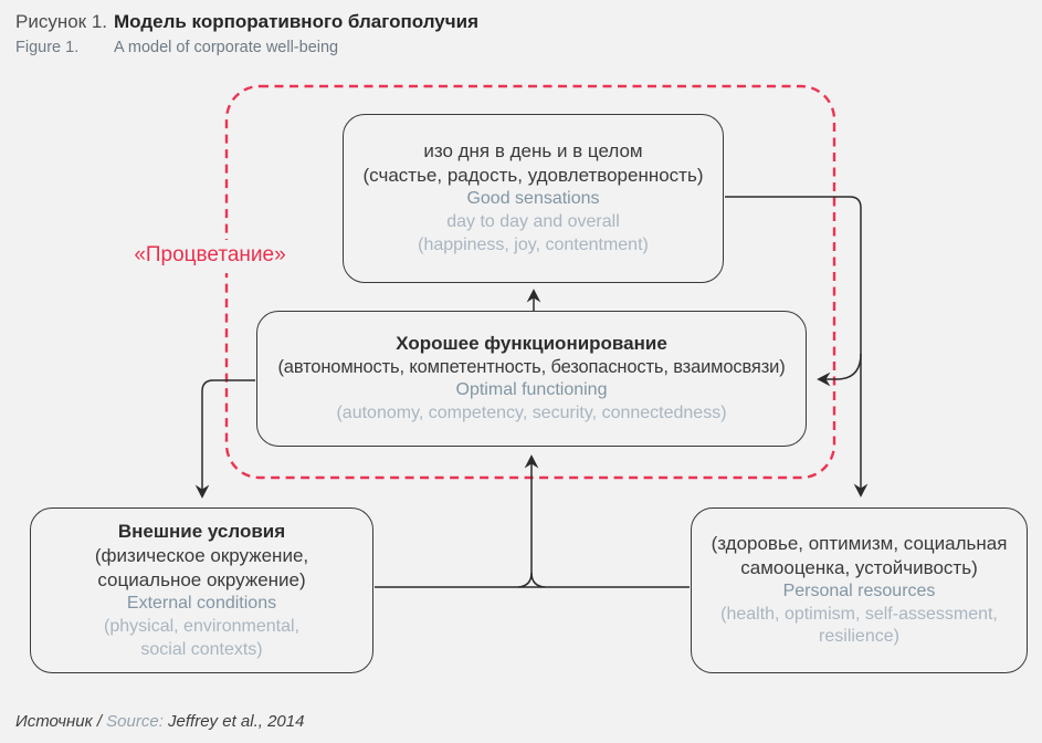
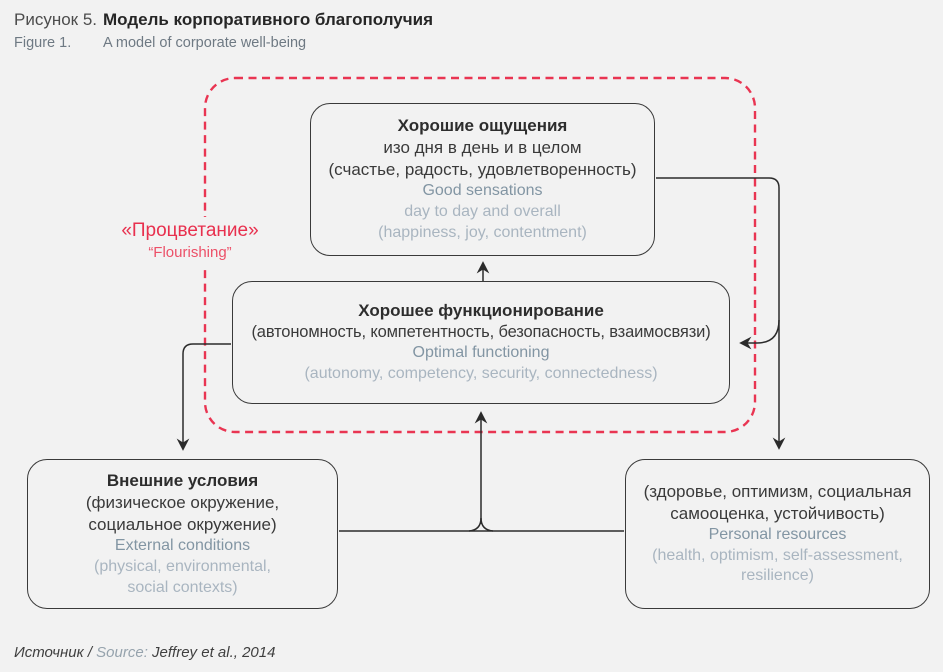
- Рисунок 1.
+ Рисунок 5.
  Модель корпоративного благополучия
  Figure 1.
  A model of corporate well-being
  «Процветание»
+ “Flourishing”
+ Хорошие ощущения
  изо дня в день и в целом
  (счастье, радость, удовлетворенность)
  Good sensations
  day to day and overall
  (happiness, joy, contentment)
  Хорошее функционирование
  (автономность, компетентность, безопасность, взаимосвязи)
  Optimal functioning
  (autonomy, competency, security, connectedness)
  Внешние условия
  (физическое окружение,
  социальное окружение)
  External conditions
  (physical, environmental,
  social contexts)
  (здоровье, оптимизм, социальная
  самооценка, устойчивость)
  Personal resources
  (health, optimism, self-assessment,
  resilience)
  Источник / Source: Jeffrey et al., 2014
